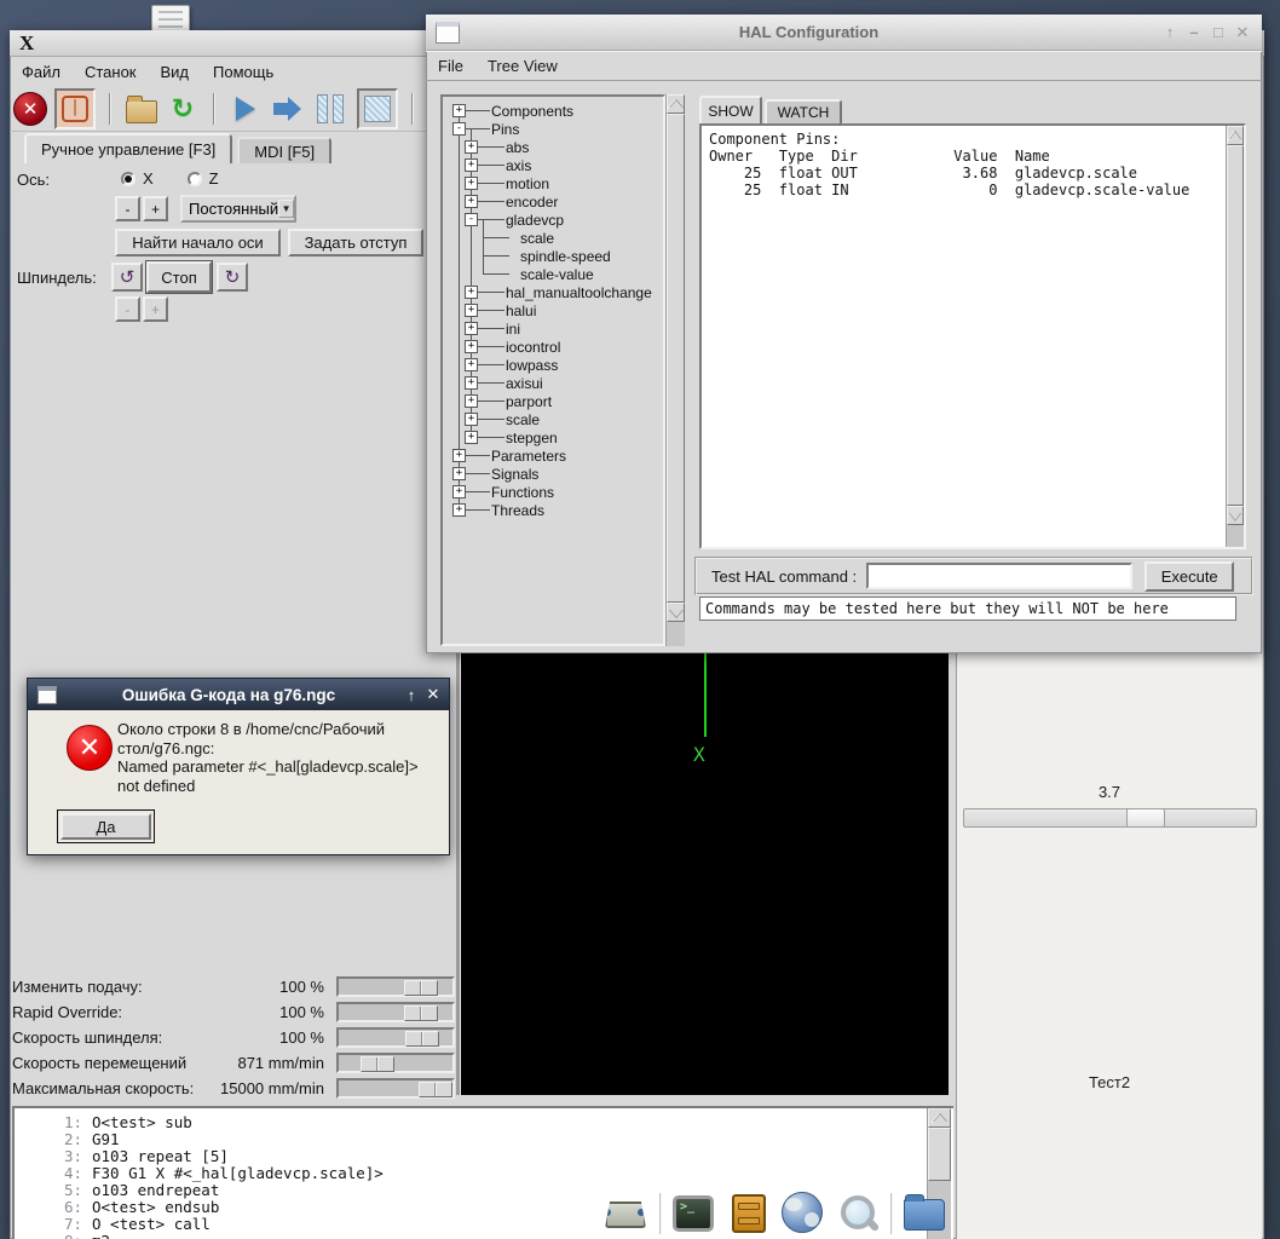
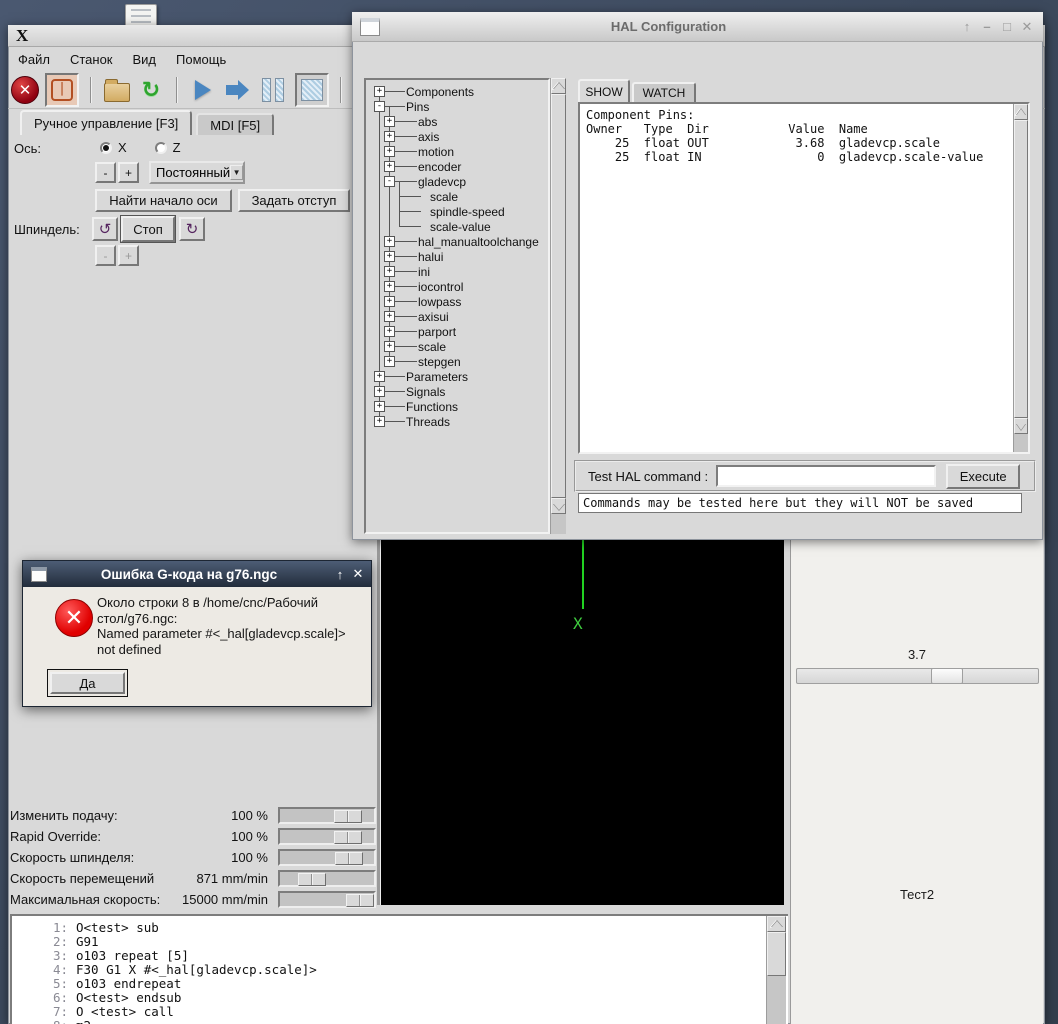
  X
  Файл
  Станок
  Вид
  Помощь
  ✕
  ⏐
  ↻
  Ручное управление [F3]
  MDI [F5]
  Ось:
  X
  Z
  -
  +
  Постоянный
  ▼
  Найти начало оси
  Задать отступ
  Шпиндель:
  ↺
  Стоп
  ↻
  -
  +
  Изменить подачу:
  100 %
  Rapid Override:
  100 %
  Скорость шпинделя:
  100 %
  Скорость перемещений
  871 mm/min
  Максимальная скорость:
  15000 mm/min
  1:
  O<test> sub
  2:
  G91
  3:
  o103 repeat [5]
  4:
  F30 G1 X #<_hal[gladevcp.scale]>
  5:
  o103 endrepeat
  6:
  O<test> endsub
  7:
  O <test> call
  X
  3.7
  Тест2
  HAL Configuration
  ↑
  –
  □
  ✕
- File
- Tree View
  +
  Components
  -
  Pins
  +
  abs
  +
  axis
  +
  motion
  +
  encoder
  -
  gladevcp
  scale
  spindle-speed
  scale-value
  +
  hal_manualtoolchange
  +
  halui
  +
  ini
  +
  iocontrol
  +
  lowpass
  +
  axisui
  +
  parport
  +
  scale
  +
  stepgen
  +
  Parameters
  +
  Signals
  +
  Functions
  +
  Threads
  Component Pins:
  Owner Type Dir Value Name
  25 float OUT 3.68 gladevcp.scale
  25 float IN 0 gladevcp.scale-value
  Test HAL command :
  Execute
- Commands may be tested here but they will NOT be here
+ Commands may be tested here but they will NOT be saved
  Ошибка G-кода на g76.ngc
  ↑
  ✕
  ✕
  Около строки 8 в /home/cnc/Рабочий
  стол/g76.ngc:
  Named parameter #<_hal[gladevcp.scale]>
  not defined
  Да
- >_
  SHOW
  WATCH
